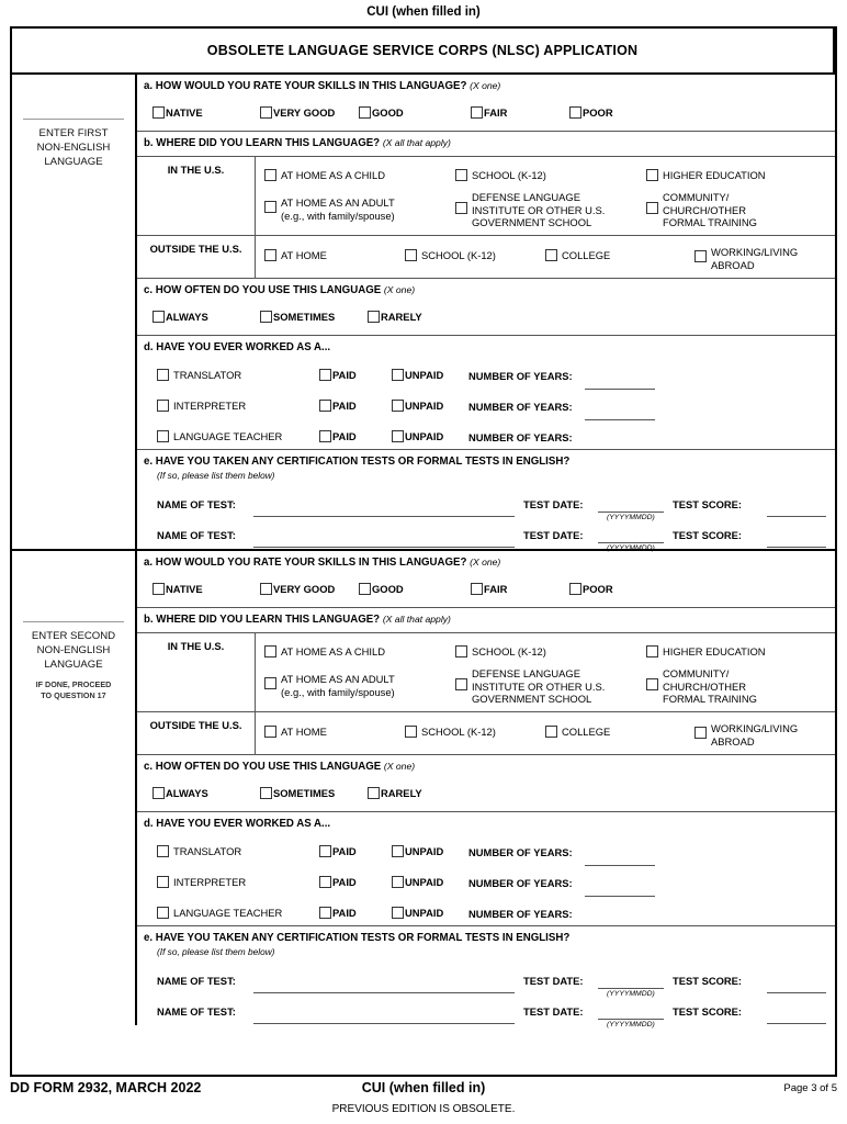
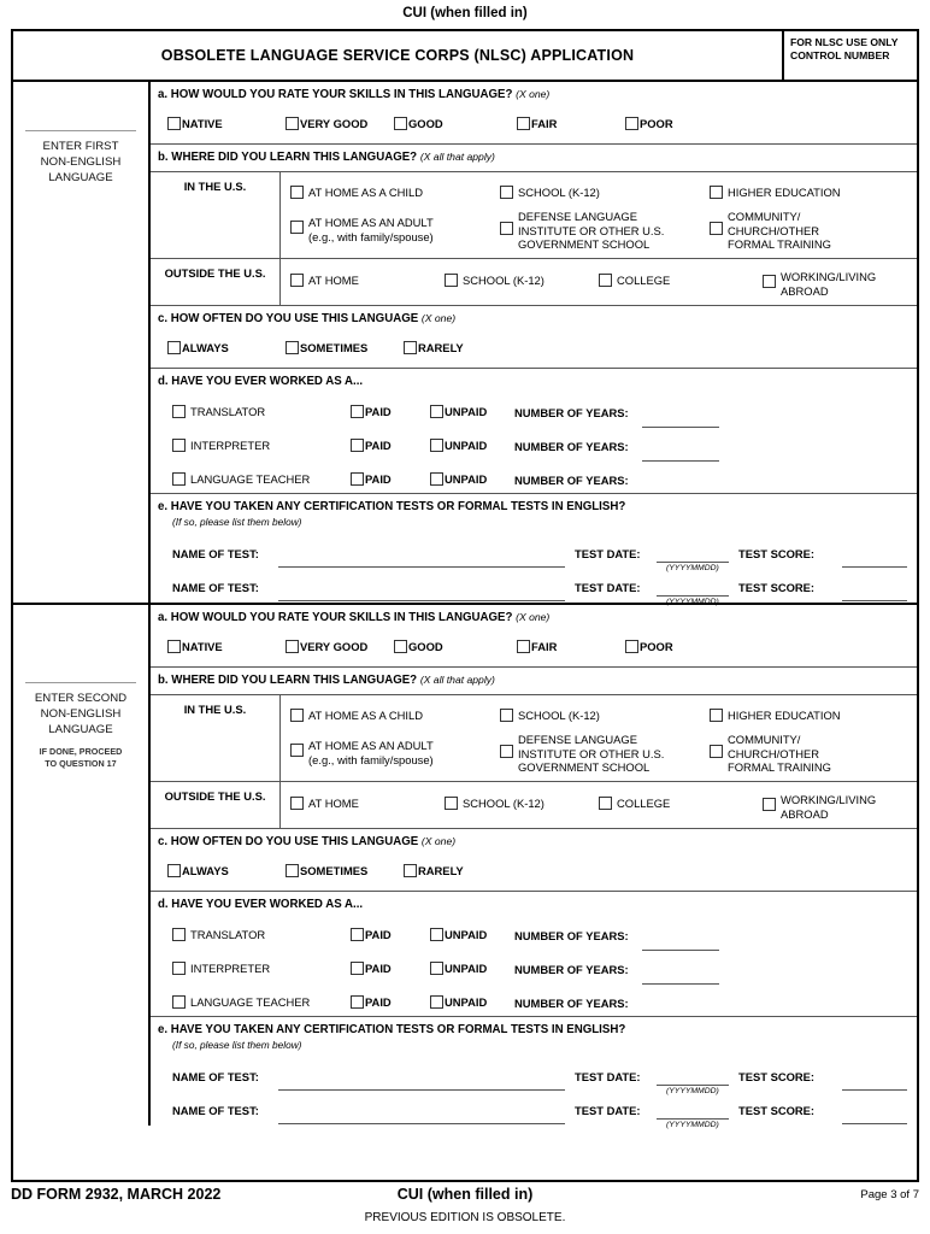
  CUI (when filled in)
  OBSOLETE LANGUAGE SERVICE CORPS (NLSC) APPLICATION
+ FOR NLSC USE ONLY
+ CONTROL NUMBER
  ENTER FIRST
  NON-ENGLISH
  LANGUAGE
  a. HOW WOULD YOU RATE YOUR SKILLS IN THIS LANGUAGE? (X one)
  NATIVE
  VERY GOOD
  GOOD
  FAIR
  POOR
  b. WHERE DID YOU LEARN THIS LANGUAGE? (X all that apply)
  IN THE U.S.
  AT HOME AS A CHILD
  SCHOOL (K-12)
  HIGHER EDUCATION
  AT HOME AS AN ADULT
  (e.g., with family/spouse)
  DEFENSE LANGUAGE
  INSTITUTE OR OTHER U.S.
  GOVERNMENT SCHOOL
  COMMUNITY/
  CHURCH/OTHER
  FORMAL TRAINING
  OUTSIDE THE U.S.
  AT HOME
  SCHOOL (K-12)
  COLLEGE
  WORKING/LIVING
  ABROAD
  c. HOW OFTEN DO YOU USE THIS LANGUAGE (X one)
  ALWAYS
  SOMETIMES
  RARELY
  d. HAVE YOU EVER WORKED AS A...
  TRANSLATOR
  PAID
  UNPAID
  NUMBER OF YEARS:
  INTERPRETER
  PAID
  UNPAID
  NUMBER OF YEARS:
  LANGUAGE TEACHER
  PAID
  UNPAID
  NUMBER OF YEARS:
  e. HAVE YOU TAKEN ANY CERTIFICATION TESTS OR FORMAL TESTS IN ENGLISH?
  (If so, please list them below)
  NAME OF TEST:
  TEST DATE:
  TEST SCORE:
  NAME OF TEST:
  TEST DATE:
  TEST SCORE:
  ENTER SECOND
  NON-ENGLISH
  LANGUAGE
  IF DONE, PROCEED
  TO QUESTION 17
  a. HOW WOULD YOU RATE YOUR SKILLS IN THIS LANGUAGE? (X one)
  NATIVE
  VERY GOOD
  GOOD
  FAIR
  POOR
  b. WHERE DID YOU LEARN THIS LANGUAGE? (X all that apply)
  IN THE U.S.
  AT HOME AS A CHILD
  SCHOOL (K-12)
  HIGHER EDUCATION
  AT HOME AS AN ADULT
  (e.g., with family/spouse)
  DEFENSE LANGUAGE
  INSTITUTE OR OTHER U.S.
  GOVERNMENT SCHOOL
  COMMUNITY/
  CHURCH/OTHER
  FORMAL TRAINING
  OUTSIDE THE U.S.
  AT HOME
  SCHOOL (K-12)
  COLLEGE
  WORKING/LIVING
  ABROAD
  c. HOW OFTEN DO YOU USE THIS LANGUAGE (X one)
  ALWAYS
  SOMETIMES
  RARELY
  d. HAVE YOU EVER WORKED AS A...
  TRANSLATOR
  PAID
  UNPAID
  NUMBER OF YEARS:
  INTERPRETER
  PAID
  UNPAID
  NUMBER OF YEARS:
  LANGUAGE TEACHER
  PAID
  UNPAID
  NUMBER OF YEARS:
  e. HAVE YOU TAKEN ANY CERTIFICATION TESTS OR FORMAL TESTS IN ENGLISH?
  (If so, please list them below)
  NAME OF TEST:
  TEST DATE:
  TEST SCORE:
  NAME OF TEST:
  TEST DATE:
  TEST SCORE:
  DD FORM 2932, MARCH 2022
  CUI (when filled in)
- Page 3 of 5
+ Page 3 of 7
  PREVIOUS EDITION IS OBSOLETE.
